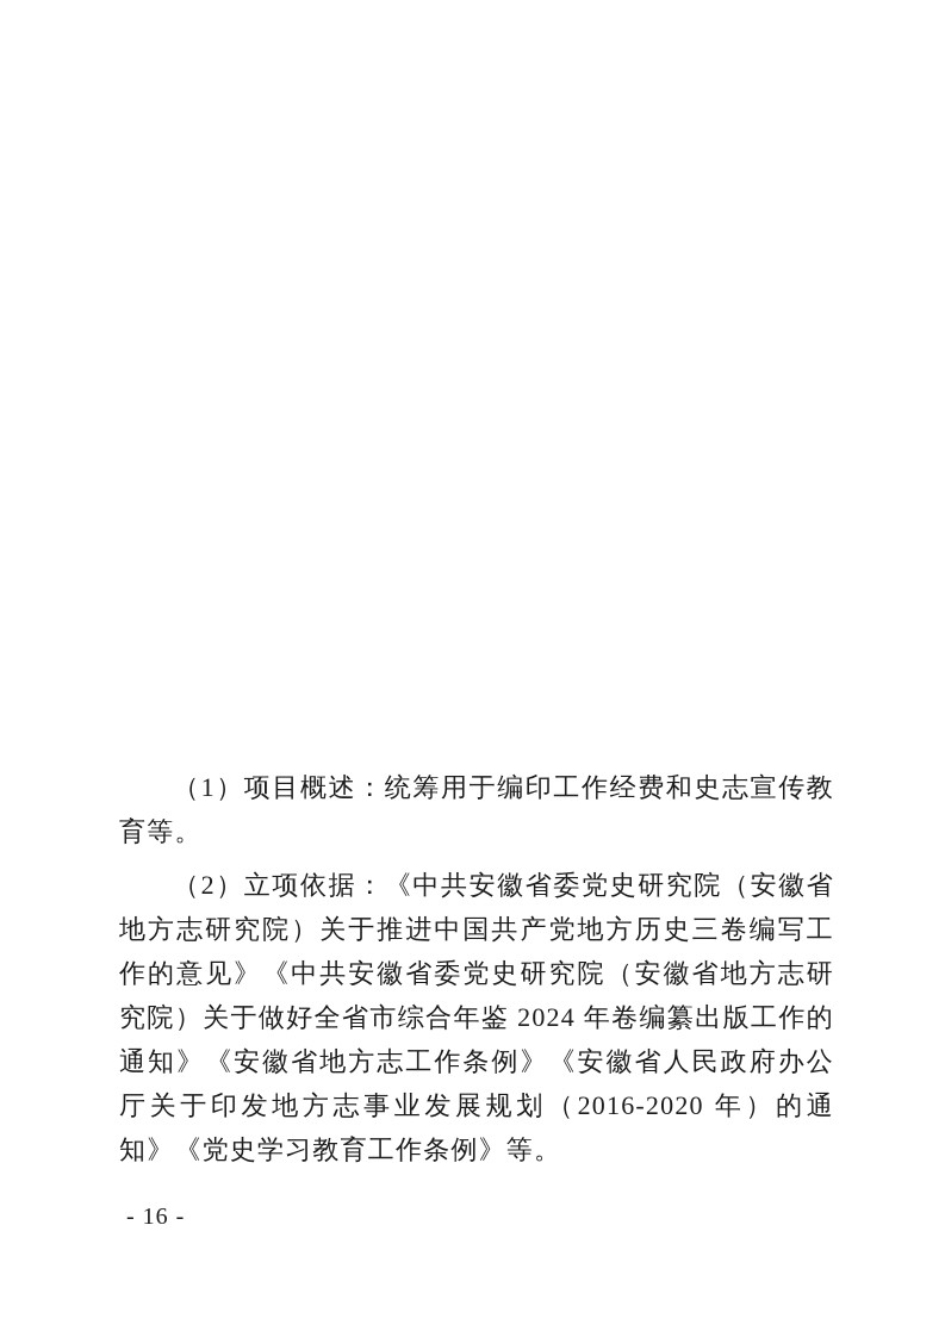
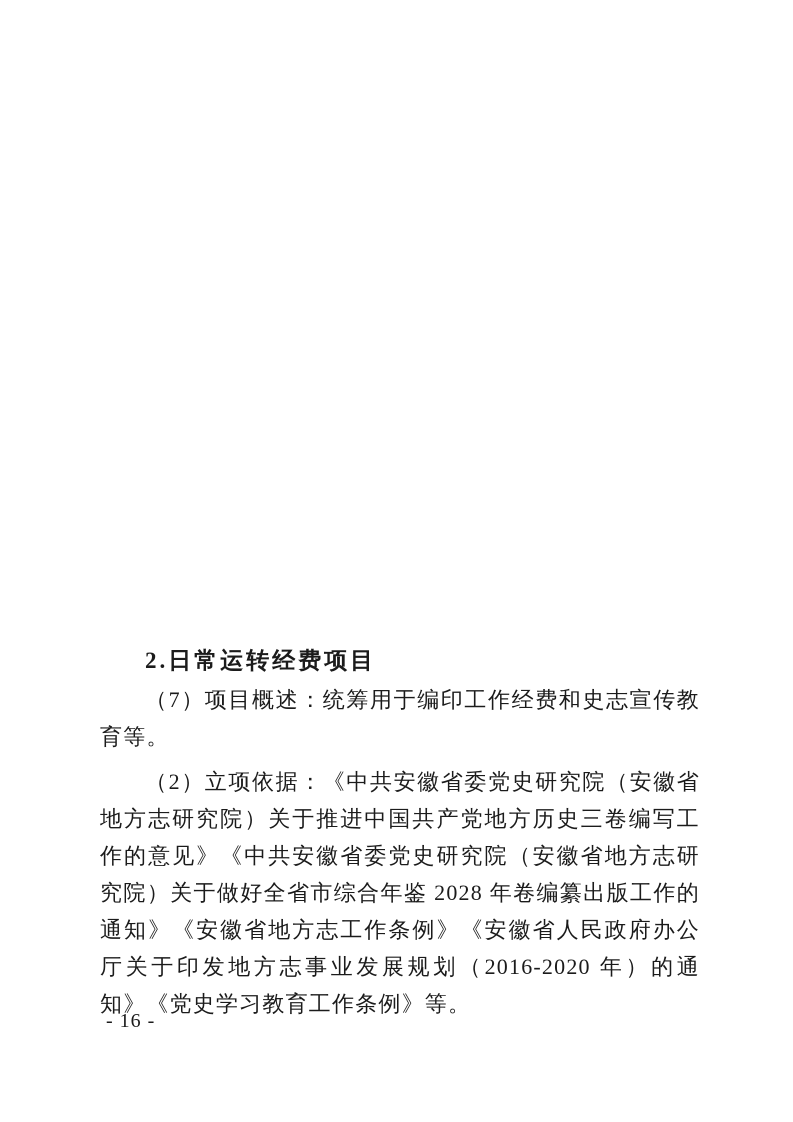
+ 2.日常运转经费项目
- （1）项目概述：统筹用于编印工作经费和史志宣传教育等。
+ （7）项目概述：统筹用于编印工作经费和史志宣传教育等。
- （2）立项依据：《中共安徽省委党史研究院（安徽省地方志研究院）关于推进中国共产党地方历史三卷编写工作的意见》《中共安徽省委党史研究院（安徽省地方志研究院）关于做好全省市综合年鉴 2024 年卷编纂出版工作的通知》《安徽省地方志工作条例》《安徽省人民政府办公厅关于印发地方志事业发展规划（2016-2020 年）的通知》《党史学习教育工作条例》等。
+ （2）立项依据：《中共安徽省委党史研究院（安徽省地方志研究院）关于推进中国共产党地方历史三卷编写工作的意见》《中共安徽省委党史研究院（安徽省地方志研究院）关于做好全省市综合年鉴 2028 年卷编纂出版工作的通知》《安徽省地方志工作条例》《安徽省人民政府办公厅关于印发地方志事业发展规划（2016-2020 年）的通知》《党史学习教育工作条例》等。
  - 16 -
